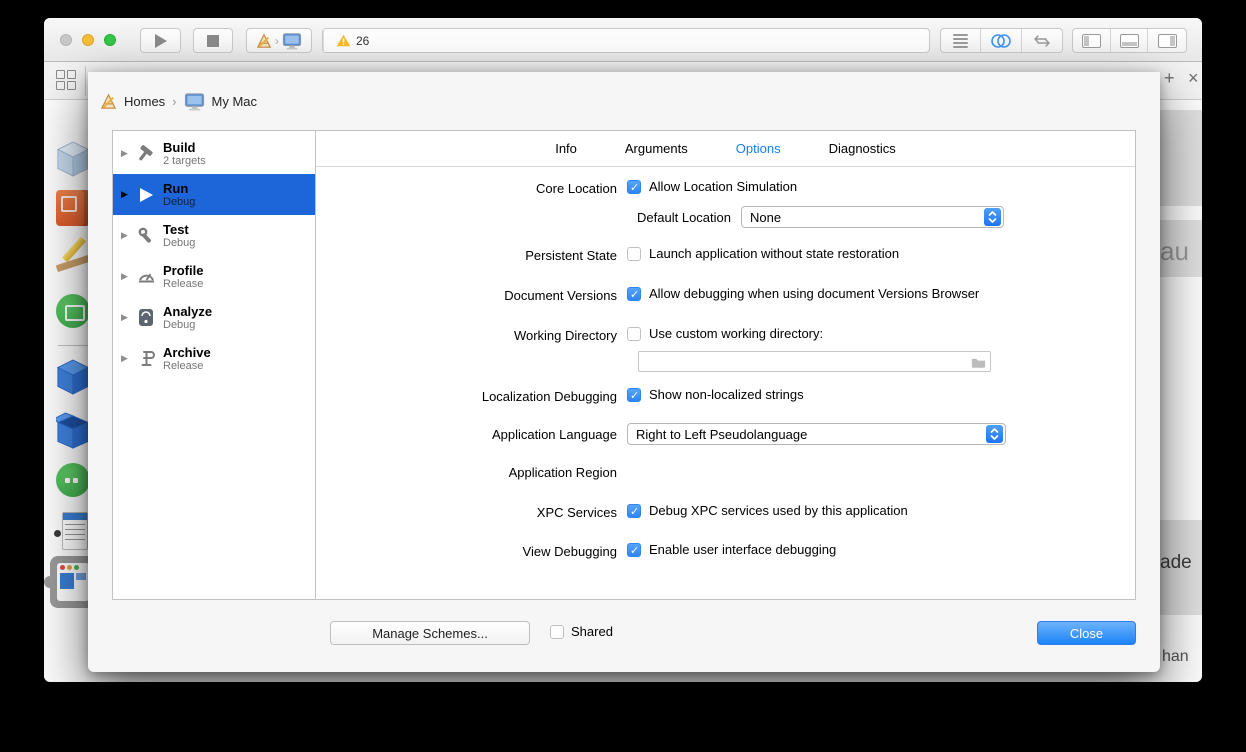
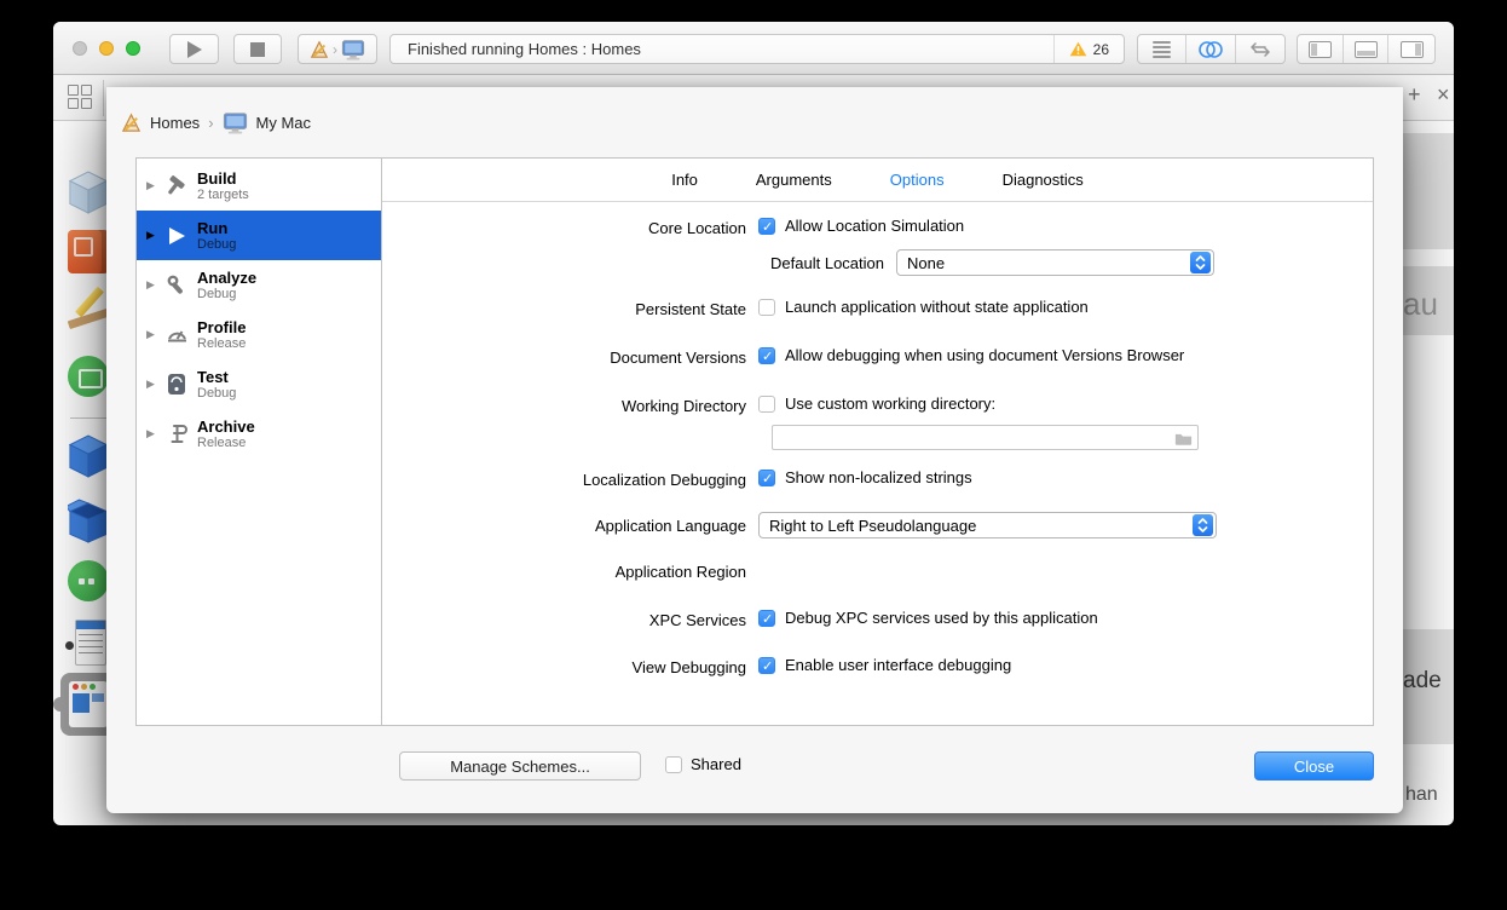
  ›
+ Finished running Homes : Homes
  26
  +
  ×
  au
  ade
  han
  Homes
  ›
  My Mac
  ▶
  Build
  2 targets
  ▶
  Run
  Debug
  ▶
- Test
+ Analyze
  Debug
  ▶
  Profile
  Release
  ▶
- Analyze
+ Test
  Debug
  ▶
  Archive
  Release
  Info
  Arguments
  Options
  Diagnostics
  Core Location
  Allow Location Simulation
  Default Location
  None
  Persistent State
- Launch application without state restoration
+ Launch application without state application
  Document Versions
  Allow debugging when using document Versions Browser
  Working Directory
  Use custom working directory:
  Localization Debugging
  Show non-localized strings
  Application Language
  Right to Left Pseudolanguage
  Application Region
  XPC Services
  Debug XPC services used by this application
  View Debugging
  Enable user interface debugging
  Manage Schemes...
  Shared
  Close
